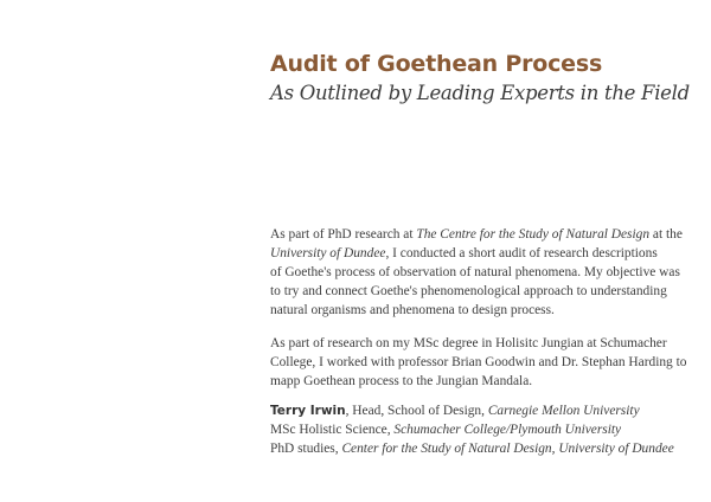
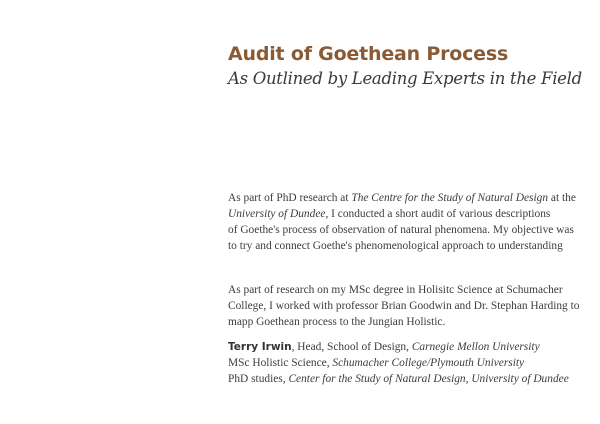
  Audit of Goethean Process
  As Outlined by Leading Experts in the Field
  As part of PhD research at The Centre for the Study of Natural Design at the
- University of Dundee, I conducted a short audit of research descriptions
+ University of Dundee, I conducted a short audit of various descriptions
  of Goethe's process of observation of natural phenomena. My objective was
  to try and connect Goethe's phenomenological approach to understanding
- natural organisms and phenomena to design process.
- As part of research on my MSc degree in Holisitc Jungian at Schumacher
+ As part of research on my MSc degree in Holisitc Science at Schumacher
  College, I worked with professor Brian Goodwin and Dr. Stephan Harding to
- mapp Goethean process to the Jungian Mandala.
+ mapp Goethean process to the Jungian Holistic.
  Terry Irwin, Head, School of Design, Carnegie Mellon University
  MSc Holistic Science, Schumacher College/Plymouth University
  PhD studies, Center for the Study of Natural Design, University of Dundee
